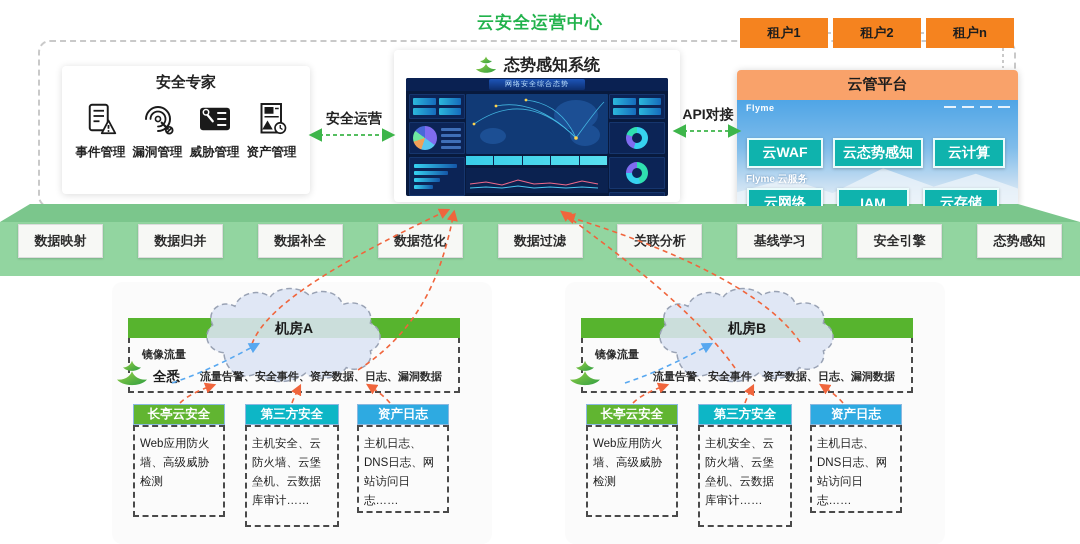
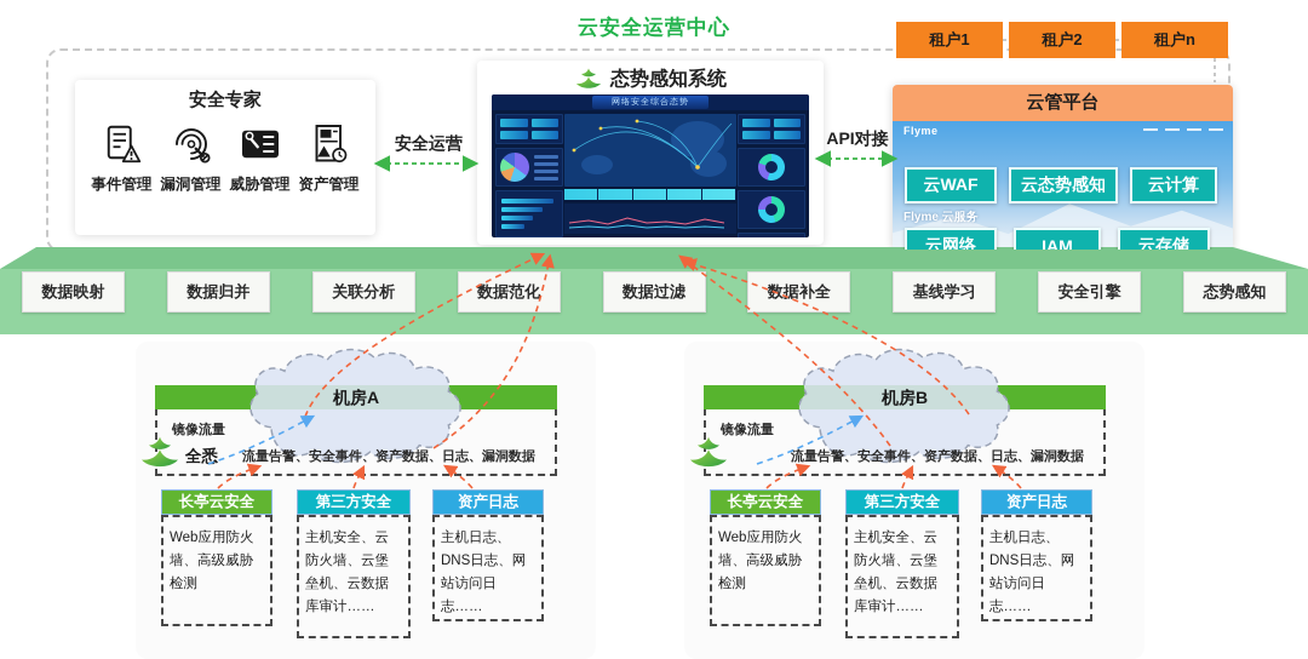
  云安全运营中心
  租户1
  租户2
  租户n
  安全专家
  事件管理
  漏洞管理
  威胁管理
  资产管理
  安全运营
  API对接
  态势感知系统
  云管平台
  Flyme
  Flyme 云服务
  云WAF
  云态势感知
  云计算
  云网络
  IAM
  云存储
  数据映射
  数据归并
- 数据补全
+ 关联分析
  数据范化
  数据过滤
- 关联分析
+ 数据补全
  基线学习
  安全引擎
  态势感知
  机房A
  镜像流量
  全悉
  流量告警、安全事件、资产数据、日志、漏洞数据
  长亭云安全
  第三方安全
  资产日志
  Web应用防火墙、高级威胁检测
  主机安全、云防火墙、云堡垒机、云数据库审计……
  主机日志、DNS日志、网站访问日志……
  机房B
  镜像流量
  流量告警、安全事件、资产数据、日志、漏洞数据
  长亭云安全
  第三方安全
  资产日志
  Web应用防火墙、高级威胁检测
  主机安全、云防火墙、云堡垒机、云数据库审计……
  主机日志、DNS日志、网站访问日志……
